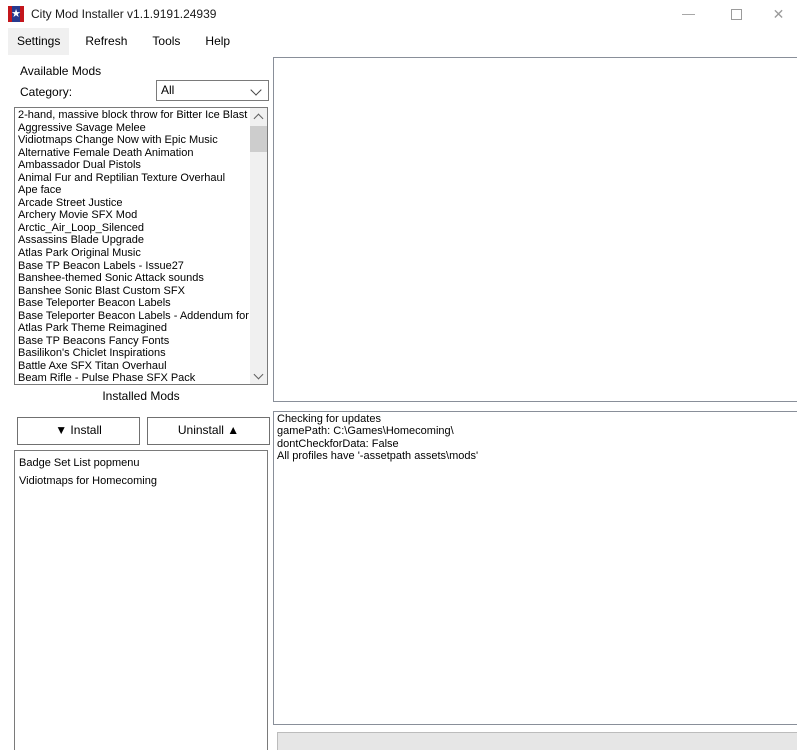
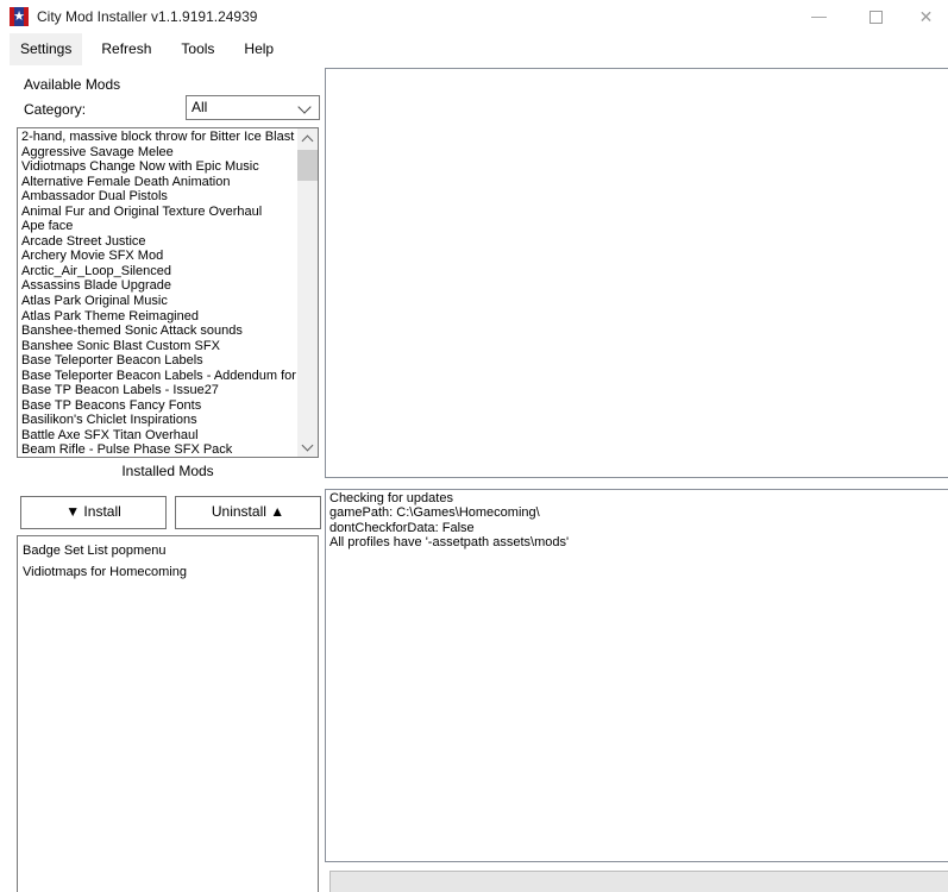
  ★
  City Mod Installer v1.1.9191.24939
  —
  ✕
  Settings
  Refresh
  Tools
  Help
  Available Mods
  Category:
  All
  2-hand, massive block throw for Bitter Ice Blast
  Aggressive Savage Melee
  Vidiotmaps Change Now with Epic Music
  Alternative Female Death Animation
  Ambassador Dual Pistols
- Animal Fur and Reptilian Texture Overhaul
+ Animal Fur and Original Texture Overhaul
  Ape face
  Arcade Street Justice
  Archery Movie SFX Mod
  Arctic_Air_Loop_Silenced
  Assassins Blade Upgrade
  Atlas Park Original Music
- Base TP Beacon Labels - Issue27
+ Atlas Park Theme Reimagined
  Banshee-themed Sonic Attack sounds
  Banshee Sonic Blast Custom SFX
  Base Teleporter Beacon Labels
  Base Teleporter Beacon Labels - Addendum for
- Atlas Park Theme Reimagined
+ Base TP Beacon Labels - Issue27
  Base TP Beacons Fancy Fonts
  Basilikon's Chiclet Inspirations
  Battle Axe SFX Titan Overhaul
  Beam Rifle - Pulse Phase SFX Pack
  Installed Mods
  ▼ Install
  Uninstall ▲
  Badge Set List popmenu
  Vidiotmaps for Homecoming
  Checking for updates
  gamePath: C:\Games\Homecoming\
  dontCheckforData: False
  All profiles have '-assetpath assets\mods'
